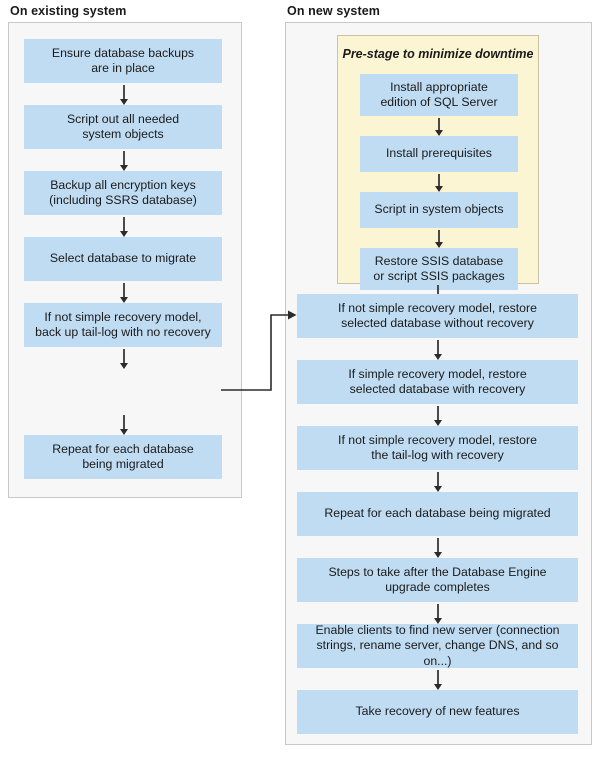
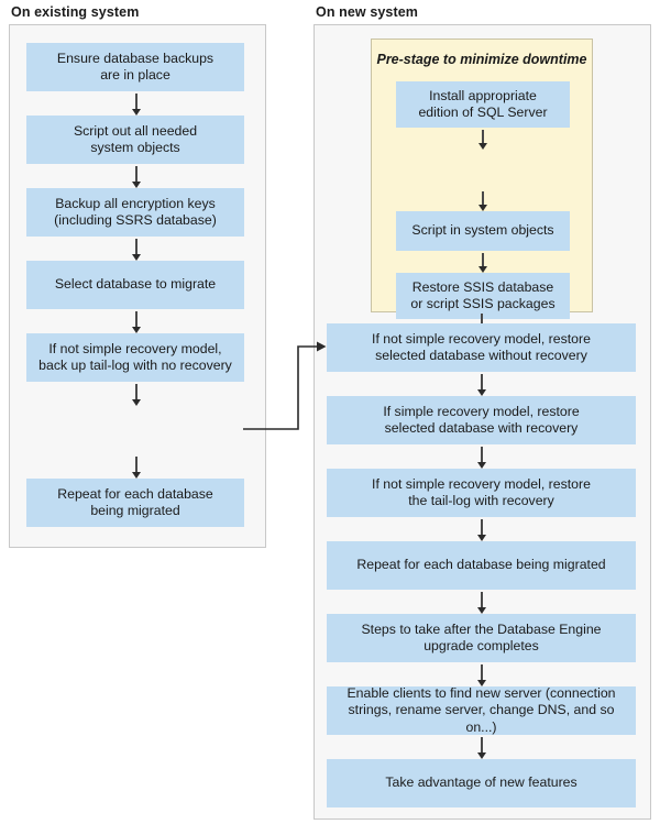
  On existing system
  On new system
  Ensure database backups
  are in place
  Script out all needed
  system objects
  Backup all encryption keys
  (including SSRS database)
  Select database to migrate
  If not simple recovery model,
  back up tail-log with no recovery
  Repeat for each database
  being migrated
  Pre-stage to minimize downtime
  Install appropriate
  edition of SQL Server
- Install prerequisites
  Script in system objects
  Restore SSIS database
  or script SSIS packages
  If not simple recovery model, restore
  selected database without recovery
  If simple recovery model, restore
  selected database with recovery
  If not simple recovery model, restore
  the tail-log with recovery
  Repeat for each database being migrated
  Steps to take after the Database Engine
  upgrade completes
  Enable clients to find new server (connection
  strings, rename server, change DNS, and so on...)
- Take recovery of new features
+ Take advantage of new features
